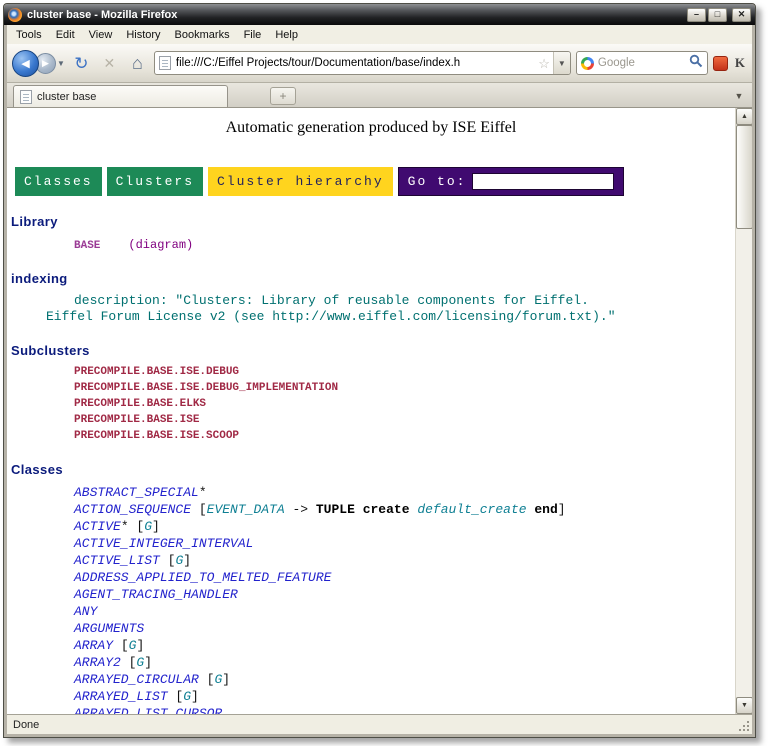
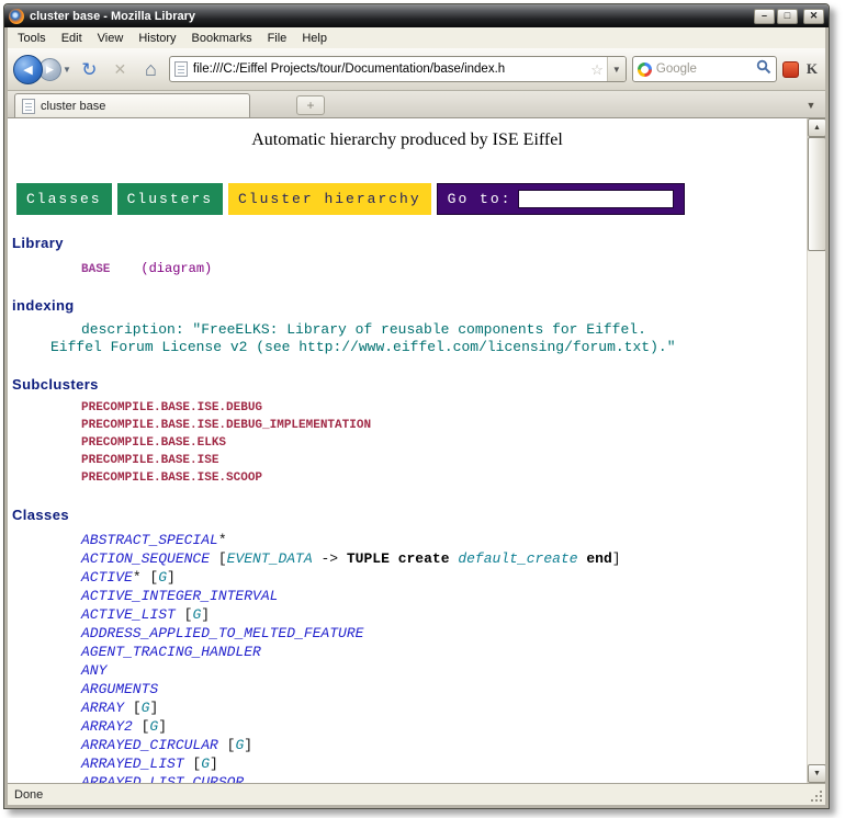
- cluster base - Mozilla Firefox
+ cluster base - Mozilla Library
  –
  □
  ✕
  Tools
  Edit
  View
  History
  Bookmarks
  File
  Help
  ◀
  ▶
  ▼
  ↻
  ✕
  ⌂
  file:///C:/Eiffel Projects/tour/Documentation/base/index.h
  ☆
  ▼
  Google
  K
  cluster base
  +
  ▼
- Automatic generation produced by ISE Eiffel
+ Automatic hierarchy produced by ISE Eiffel
  Classes
  Clusters
  Cluster hierarchy
  Go to:
  Library
  BASE (diagram)
  indexing
- description: "Clusters: Library of reusable components for Eiffel.
+ description: "FreeELKS: Library of reusable components for Eiffel.
  Eiffel Forum License v2 (see http://www.eiffel.com/licensing/forum.txt)."
  Subclusters
  PRECOMPILE.BASE.ISE.DEBUG
  PRECOMPILE.BASE.ISE.DEBUG_IMPLEMENTATION
  PRECOMPILE.BASE.ELKS
  PRECOMPILE.BASE.ISE
  PRECOMPILE.BASE.ISE.SCOOP
  Classes
  ABSTRACT_SPECIAL*
  ACTION_SEQUENCE [EVENT_DATA -> TUPLE create default_create end]
  ACTIVE* [G]
  ACTIVE_INTEGER_INTERVAL
  ACTIVE_LIST [G]
  ADDRESS_APPLIED_TO_MELTED_FEATURE
  AGENT_TRACING_HANDLER
  ANY
  ARGUMENTS
  ARRAY [G]
  ARRAY2 [G]
  ARRAYED_CIRCULAR [G]
  ARRAYED_LIST [G]
  Done
